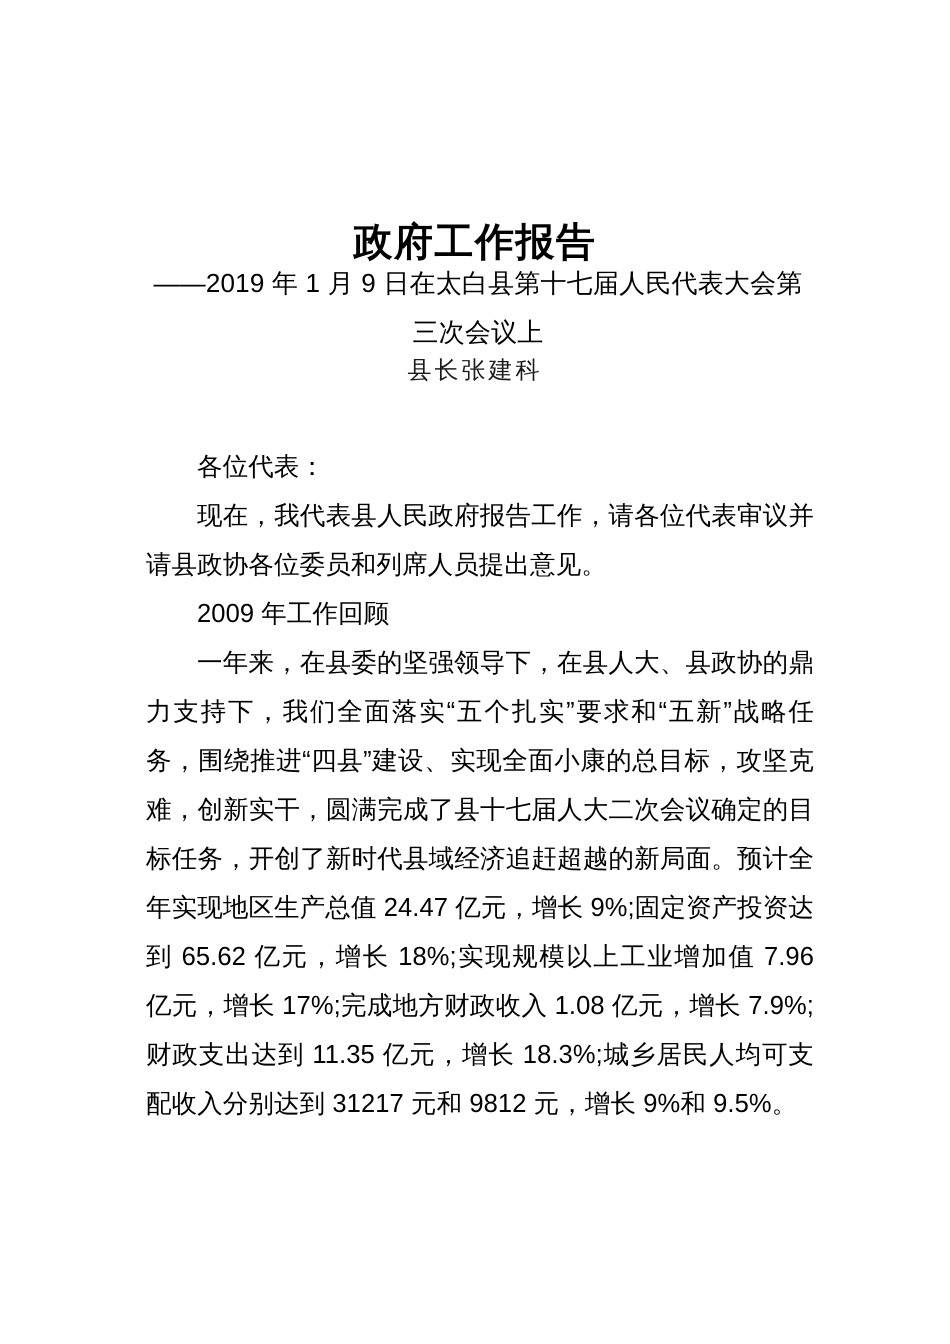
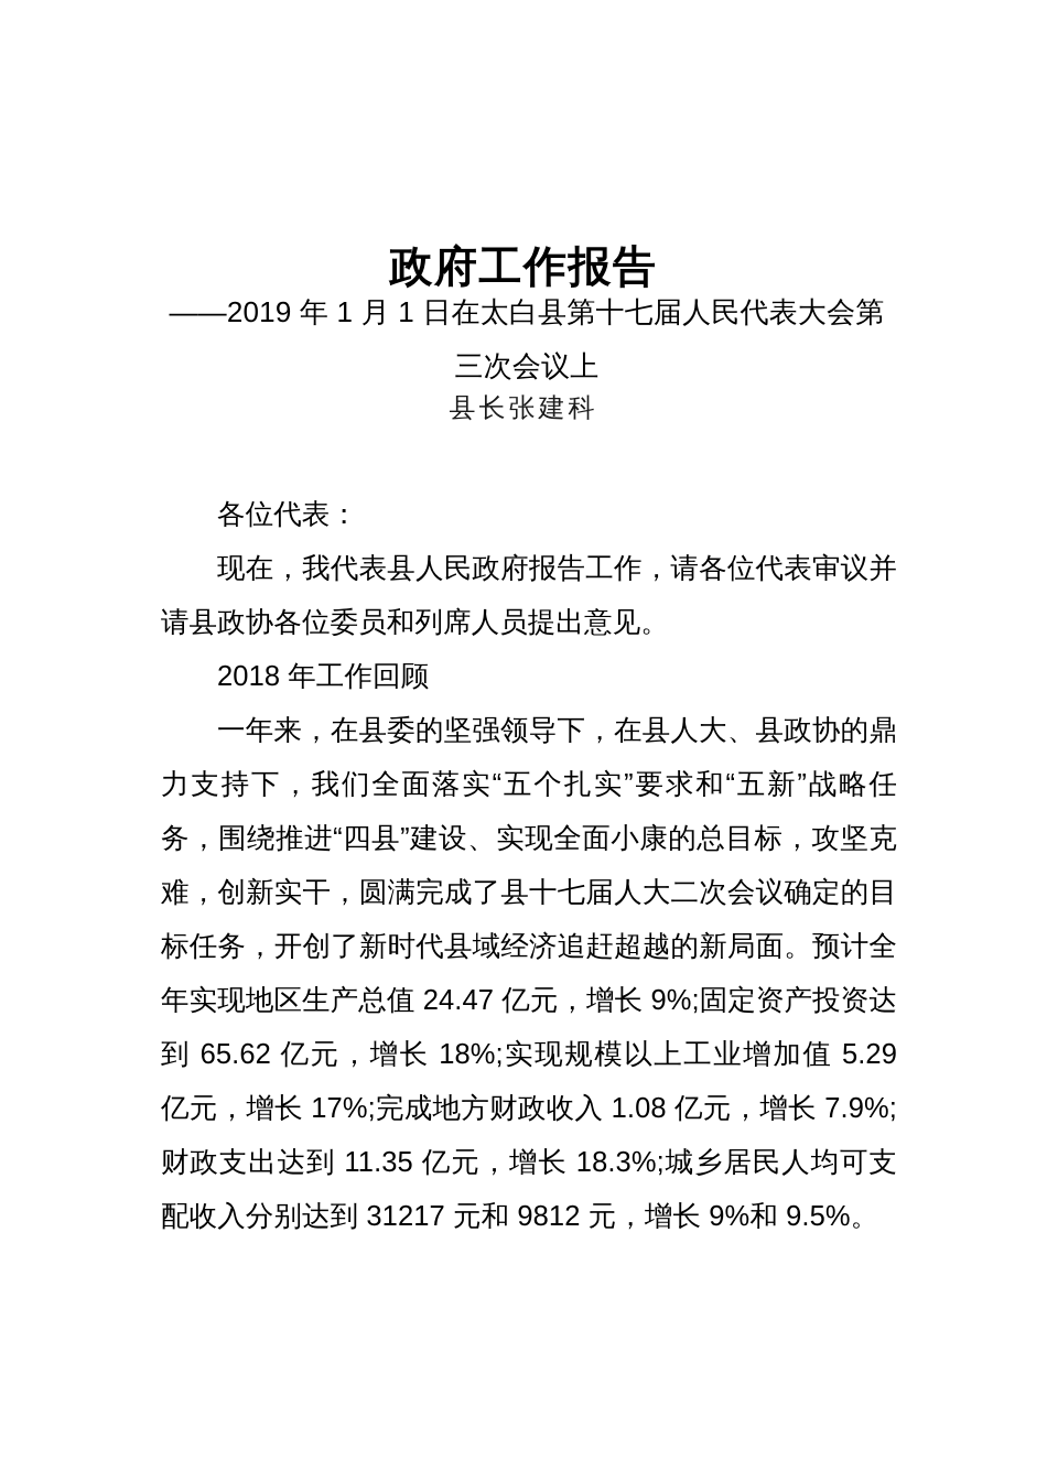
  政府工作报告
- ——2019 年 1 月 9 日在太白县第十七届人民代表大会第三次会议上
+ ——2019 年 1 月 1 日在太白县第十七届人民代表大会第三次会议上
  县长张建科
  各位代表：
  现在，我代表县人民政府报告工作，请各位代表审议并请县政协各位委员和列席人员提出意见。
- 2009 年工作回顾
+ 2018 年工作回顾
- 一年来，在县委的坚强领导下，在县人大、县政协的鼎力支持下，我们全面落实“五个扎实”要求和“五新”战略任务，围绕推进“四县”建设、实现全面小康的总目标，攻坚克难，创新实干，圆满完成了县十七届人大二次会议确定的目标任务，开创了新时代县域经济追赶超越的新局面。预计全年实现地区生产总值 24.47 亿元，增长 9%;固定资产投资达到 65.62 亿元，增长 18%;实现规模以上工业增加值 7.96 亿元，增长 17%;完成地方财政收入 1.08 亿元，增长 7.9%;财政支出达到 11.35 亿元，增长 18.3%;城乡居民人均可支配收入分别达到 31217 元和 9812 元，增长 9%和 9.5%。
+ 一年来，在县委的坚强领导下，在县人大、县政协的鼎力支持下，我们全面落实“五个扎实”要求和“五新”战略任务，围绕推进“四县”建设、实现全面小康的总目标，攻坚克难，创新实干，圆满完成了县十七届人大二次会议确定的目标任务，开创了新时代县域经济追赶超越的新局面。预计全年实现地区生产总值 24.47 亿元，增长 9%;固定资产投资达到 65.62 亿元，增长 18%;实现规模以上工业增加值 5.29 亿元，增长 17%;完成地方财政收入 1.08 亿元，增长 7.9%;财政支出达到 11.35 亿元，增长 18.3%;城乡居民人均可支配收入分别达到 31217 元和 9812 元，增长 9%和 9.5%。
